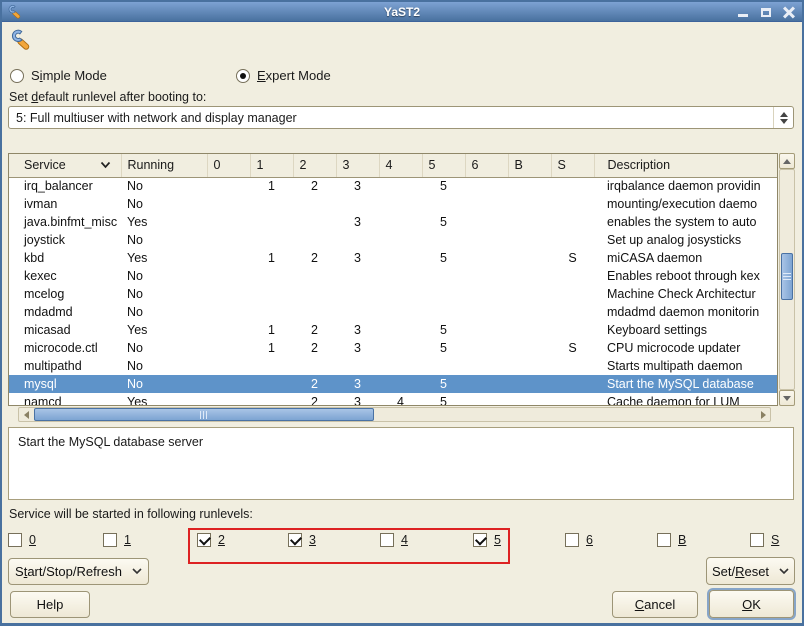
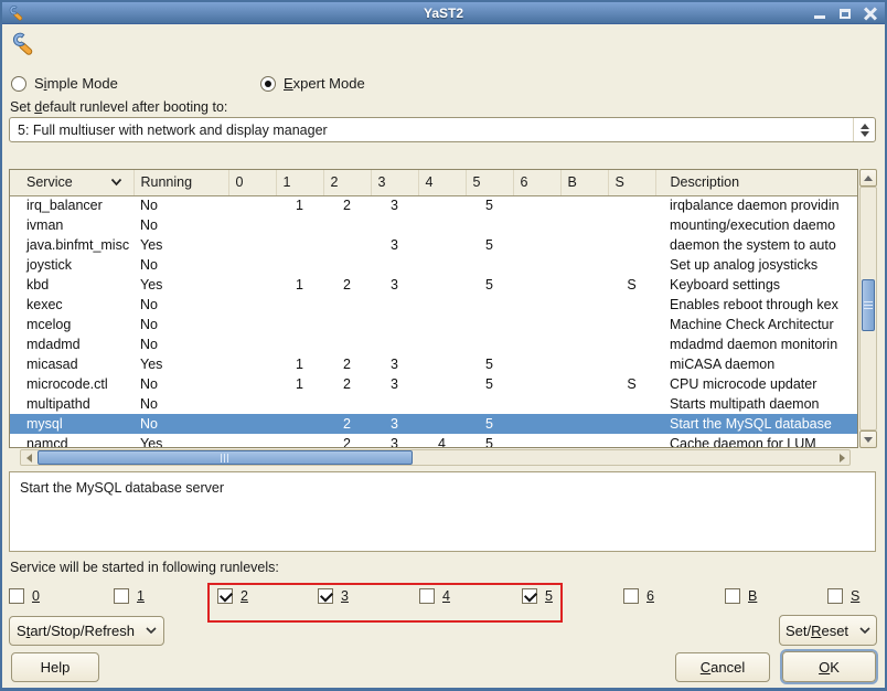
  YaST2
  Simple Mode
  Expert Mode
  Set default runlevel after booting to:
  5: Full multiuser with network and display manager
  Service	Running	0	1	2	3	4	5	6	B	S	Description
  irq_balancer	No		1	2	3		5				irqbalance daemon providin
  ivman	No										mounting/execution daemo
- java.binfmt_misc	Yes				3		5				enables the system to auto
+ java.binfmt_misc	Yes				3		5				daemon the system to auto
  joystick	No										Set up analog josysticks
- kbd	Yes		1	2	3		5			S	miCASA daemon
+ kbd	Yes		1	2	3		5			S	Keyboard settings
  kexec	No										Enables reboot through kex
  mcelog	No										Machine Check Architectur
  mdadmd	No										mdadmd daemon monitorin
- micasad	Yes		1	2	3		5				Keyboard settings
+ micasad	Yes		1	2	3		5				miCASA daemon
  microcode.ctl	No		1	2	3		5			S	CPU microcode updater
  multipathd	No										Starts multipath daemon
  mysql	No			2	3		5				Start the MySQL database
  namcd	Yes			2	3	4	5				Cache daemon for LUM
  Start the MySQL database server
  Service will be started in following runlevels:
  0
  1
  2
  3
  4
  5
  6
  B
  S
  Start/Stop/Refresh
  Set/Reset
  Help
  Cancel
  OK
